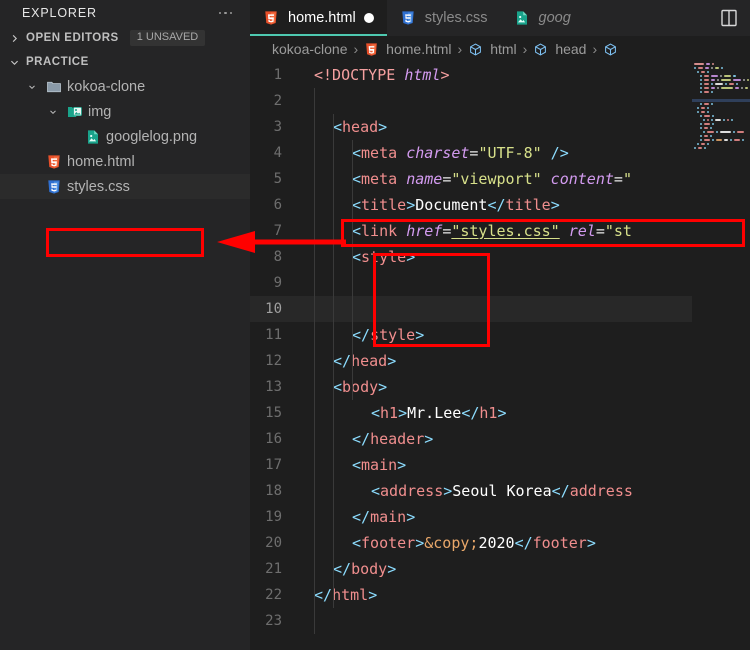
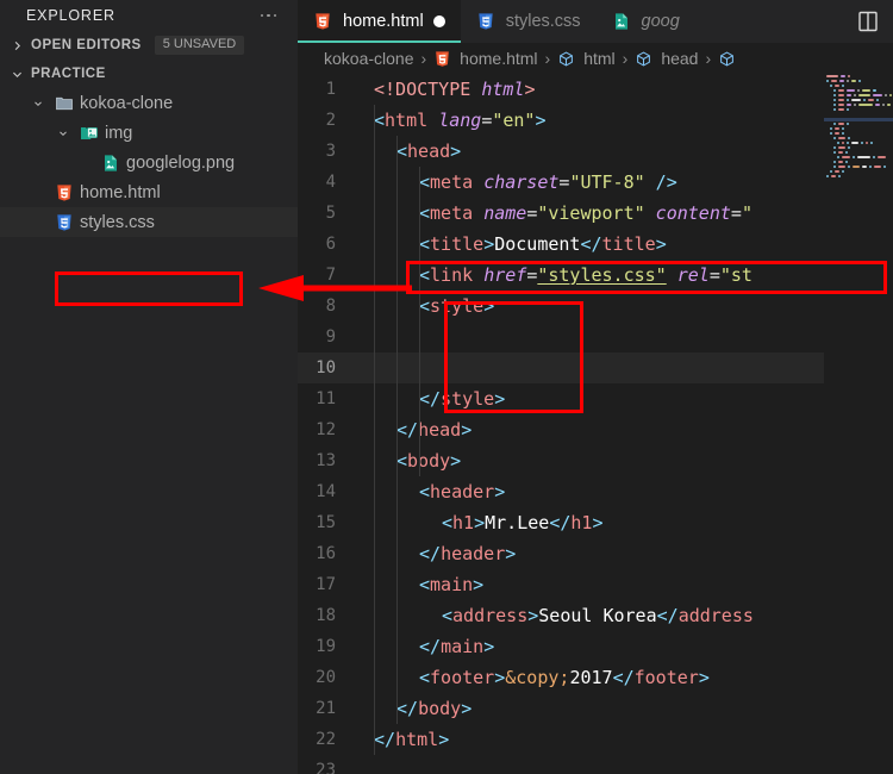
  EXPLORER
  OPEN EDITORS
- 1 UNSAVED
+ 5 UNSAVED
  PRACTICE
  kokoa-clone
  img
  googlelog.png
  home.html
  styles.css
  home.html
  styles.css
  goog
  kokoa-clone
  ›
  home.html
  ›
  html
  ›
  head
  ›
  1
  <!DOCTYPE html>
  2
+ <html lang="en">
  3
  <head>
  4
  <meta charset="UTF-8" />
  5
  <meta name="viewport" content="
  6
  <title>Document</title>
  7
  <link href="styles.css" rel="st
  8
  <style>
  9
  10
  11
  </style>
  12
  </head>
  13
  <body>
+ 14
+ <header>
  15
  <h1>Mr.Lee</h1>
  16
  </header>
  17
  <main>
  18
  <address>Seoul Korea</address
  19
  </main>
  20
- <footer>&copy;2020</footer>
+ <footer>&copy;2017</footer>
  21
  </body>
  22
  </html>
  23
